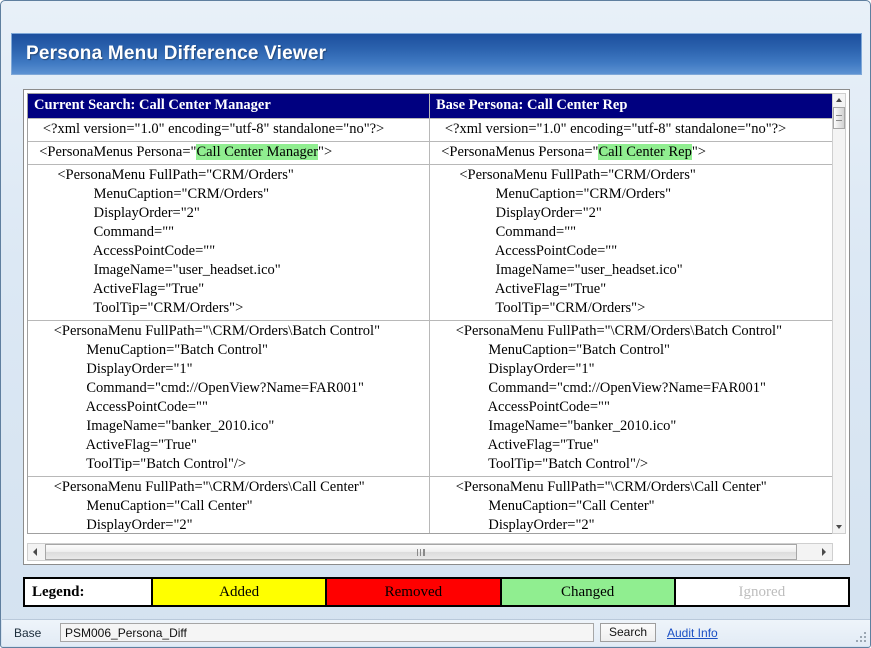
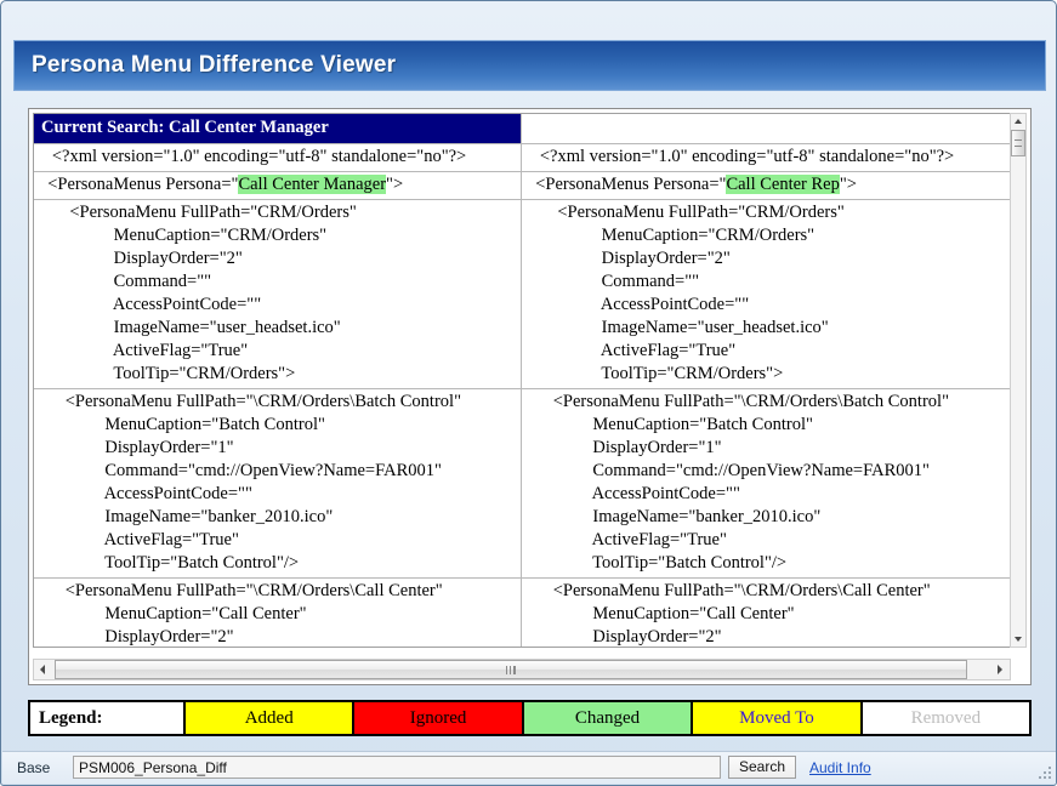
  Persona Menu Difference Viewer
  Current Search: Call Center Manager
- Base Persona: Call Center Rep
  <?xml version="1.0" encoding="utf-8" standalone="no"?>
  <?xml version="1.0" encoding="utf-8" standalone="no"?>
  <PersonaMenus Persona="Call Center Manager">
  <PersonaMenus Persona="Call Center Rep">
  <PersonaMenu FullPath="CRM/Orders"
  MenuCaption="CRM/Orders"
  DisplayOrder="2"
  Command=""
  AccessPointCode=""
  ImageName="user_headset.ico"
  ActiveFlag="True"
  ToolTip="CRM/Orders">
  <PersonaMenu FullPath="CRM/Orders"
  MenuCaption="CRM/Orders"
  DisplayOrder="2"
  Command=""
  AccessPointCode=""
  ImageName="user_headset.ico"
  ActiveFlag="True"
  ToolTip="CRM/Orders">
  <PersonaMenu FullPath="\CRM/Orders\Batch Control"
  MenuCaption="Batch Control"
  DisplayOrder="1"
  Command="cmd://OpenView?Name=FAR001"
  AccessPointCode=""
  ImageName="banker_2010.ico"
  ActiveFlag="True"
  ToolTip="Batch Control"/>
  <PersonaMenu FullPath="\CRM/Orders\Batch Control"
  MenuCaption="Batch Control"
  DisplayOrder="1"
  Command="cmd://OpenView?Name=FAR001"
  AccessPointCode=""
  ImageName="banker_2010.ico"
  ActiveFlag="True"
  ToolTip="Batch Control"/>
  <PersonaMenu FullPath="\CRM/Orders\Call Center"
  MenuCaption="Call Center"
  DisplayOrder="2"
  <PersonaMenu FullPath="\CRM/Orders\Call Center"
  MenuCaption="Call Center"
  DisplayOrder="2"
  Legend:
  Added
- Removed
+ Ignored
  Changed
+ Moved To
- Ignored
+ Removed
  Base
  PSM006_Persona_Diff
  Search
  Audit Info
